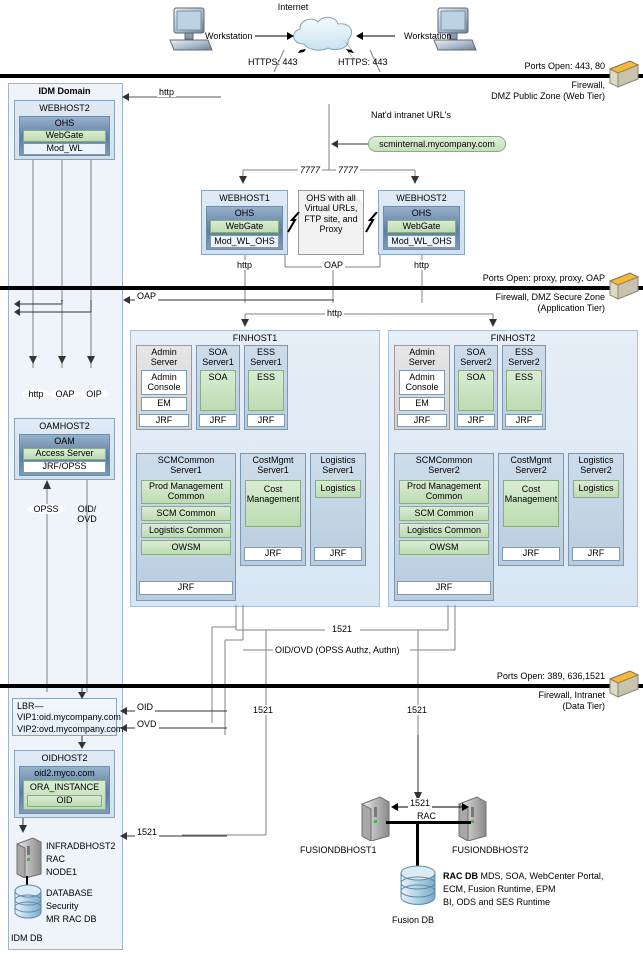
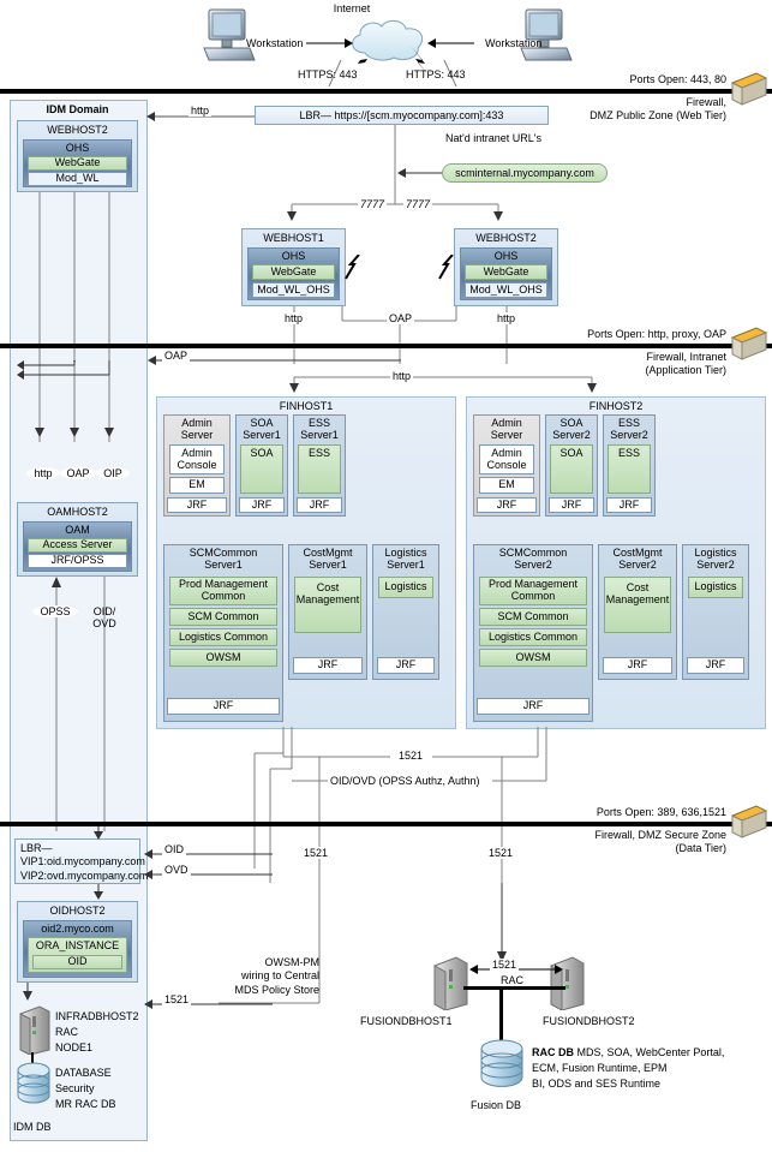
  Internet
  Workstation
  Workstation
  HTTPS: 443
  HTTPS: 443
  Ports Open: 443, 80
  Firewall,
  DMZ Public Zone (Web Tier)
  IDM Domain
  WEBHOST2
  OHS
  WebGate
  Mod_WL
  http
  http
  OAP
  OIP
  OAMHOST2
  OAM
  Access Server
  JRF/OPSS
  OPSS
  OID/
  OVD
  LBR—
  VIP1:oid.mycompany.com
  VIP2:ovd.mycompany.co
  OIDHOST2
  oid2.myco.com
  ORA_INSTANCE
  OID
  INFRADBHOST2
  RAC
  NODE1
  DATABASE
  Security
  MR RAC DB
  IDM DB
+ LBR— https://[scm.myocompany.com]:433
  Nat'd intranet URL's
  scminternal.mycompany.com
  7777
  7777
  WEBHOST1
  OHS
  WebGate
  Mod_WL_OHS
  WEBHOST2
  OHS
  WebGate
  Mod_WL_OHS
- OHS with all Virtual URLs, FTP site, and Proxy
  http
  OAP
  http
- Ports Open: proxy, proxy, OAP
+ Ports Open: http, proxy, OAP
- Firewall, DMZ Secure Zone
+ Firewall, Intranet
  (Application Tier)
  OAP
  http
  FINHOST1
  Admin
  Server
  Admin
  Console
  EM
  JRF
  SOA
  Server1
  SOA
  JRF
  ESS
  Server1
  ESS
  JRF
  SCMCommon
  Server1
  Prod Management
  Common
  SCM Common
  Logistics Common
  OWSM
  JRF
  CostMgmt
  Server1
  Cost
  Management
  JRF
  Logistics
  Server1
  Logistics
  JRF
  FINHOST2
  Admin
  Server
  Admin
  Console
  EM
  JRF
  SOA
  Server2
  SOA
  JRF
  ESS
  Server2
  ESS
  JRF
  SCMCommon
  Server2
  Prod Management
  Common
  SCM Common
  Logistics Common
  OWSM
  JRF
  CostMgmt
  Server2
  Cost
  Management
  JRF
  Logistics
  Server2
  Logistics
  JRF
  1521
  OID/OVD (OPSS Authz, Authn)
  Ports Open: 389, 636,1521
- Firewall, Intranet
+ Firewall, DMZ Secure Zone
  (Data Tier)
  OID
  OVD
  1521
  1521
  1521
+ OWSM-PM
+ wiring to Central
+ MDS Policy Store
  1521
  RAC
  FUSIONDBHOST1
  FUSIONDBHOST2
  RAC DB MDS, SOA, WebCenter Portal,
  ECM, Fusion Runtime, EPM
  BI, ODS and SES Runtime
  Fusion DB
